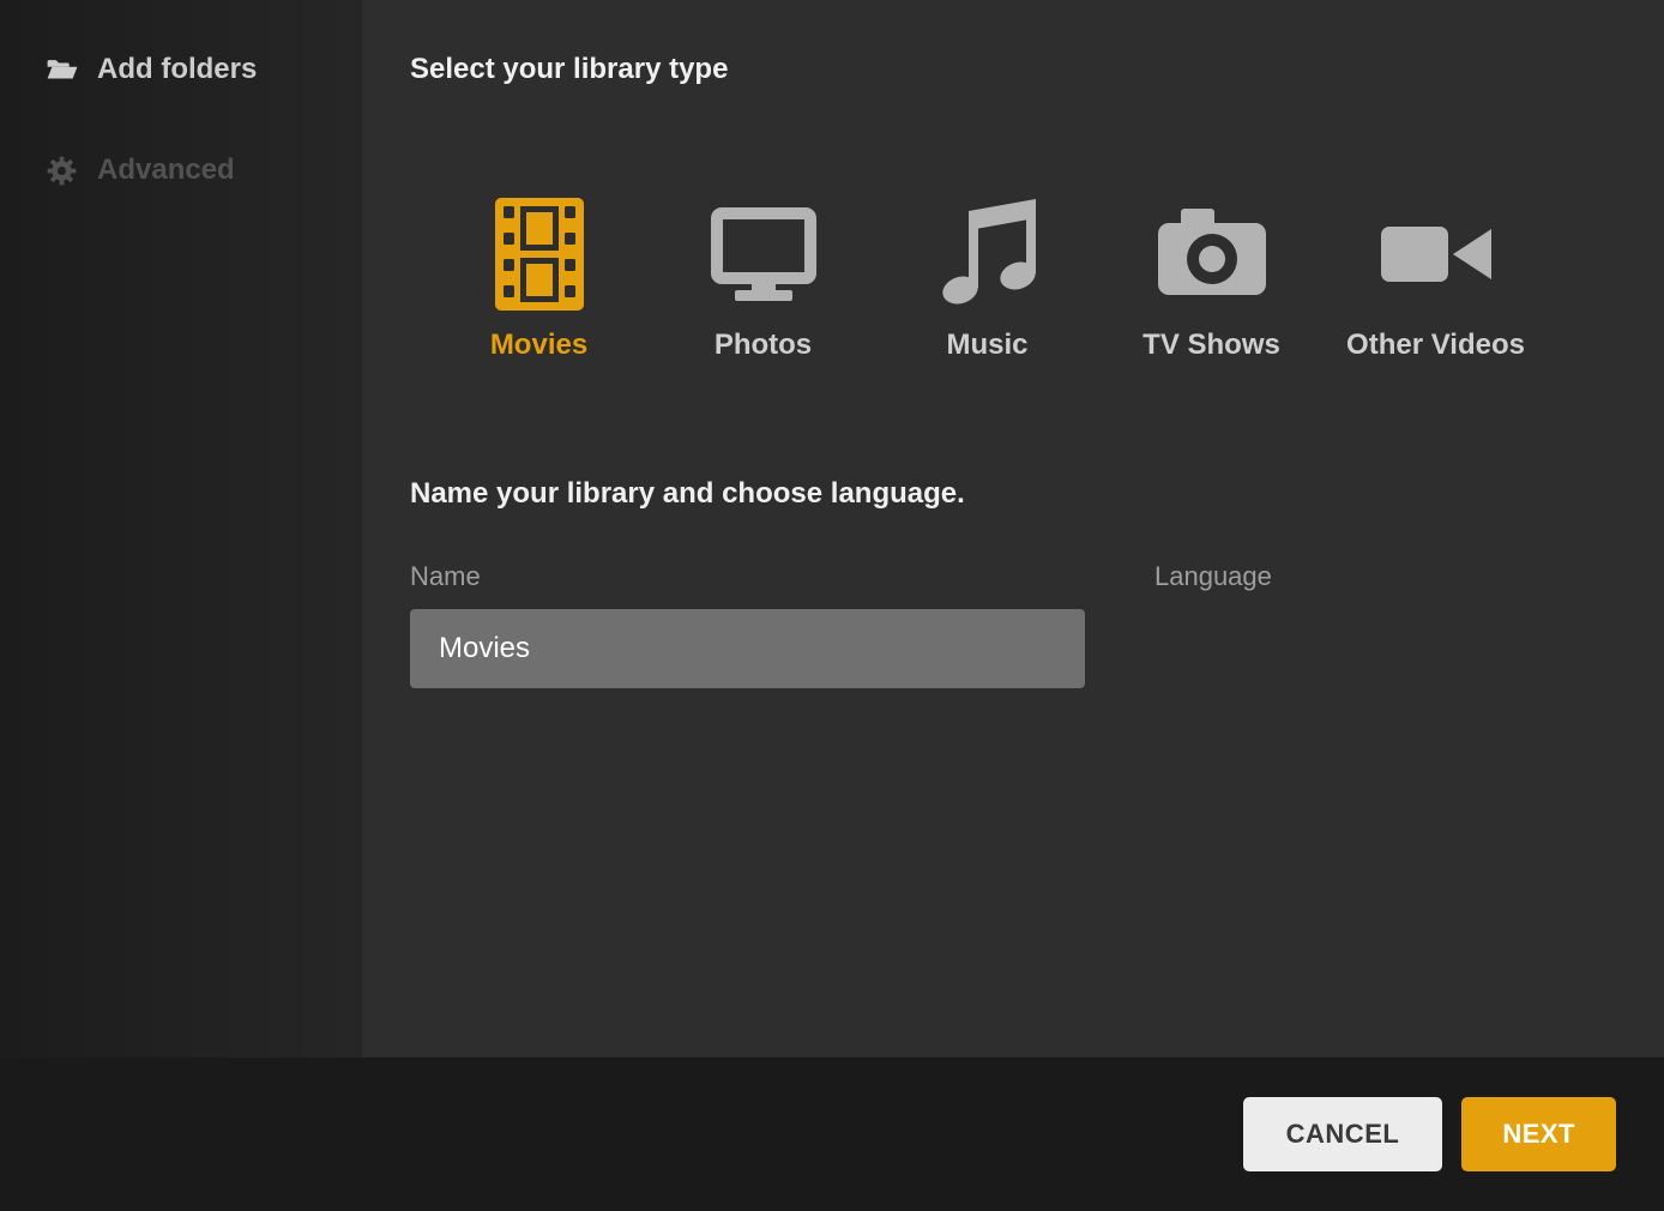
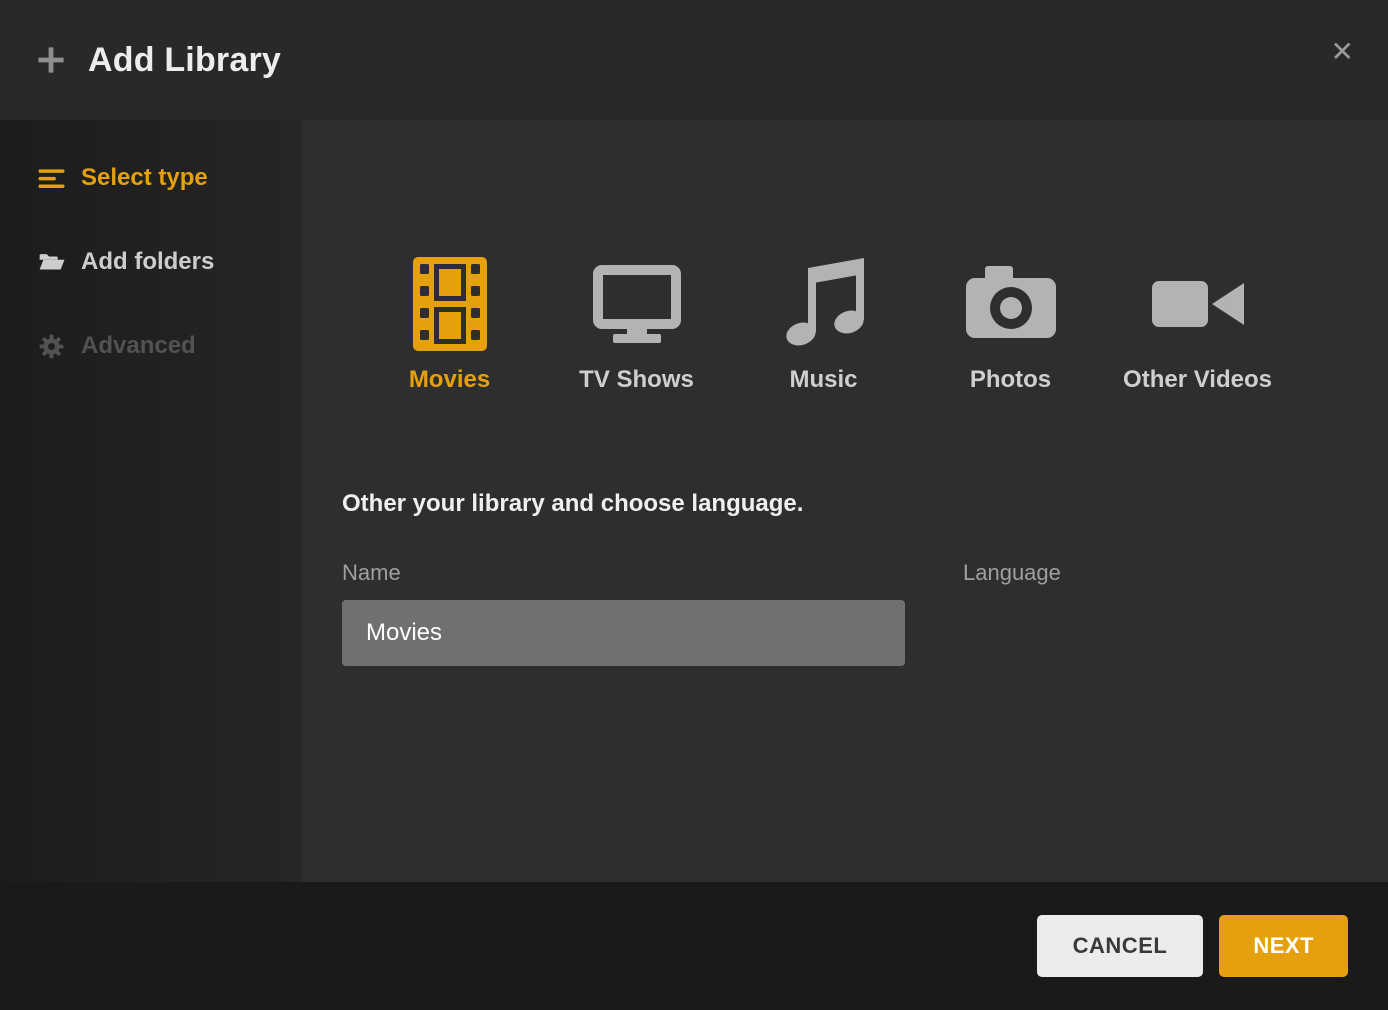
+ Add Library
+ ✕
+ Select type
  Add folders
  Advanced
- Select your library type
  Movies
- Photos
+ TV Shows
  Music
- TV Shows
+ Photos
  Other Videos
- Name your library and choose language.
+ Other your library and choose language.
  Name
  Movies
  Language
  CANCEL
  NEXT
